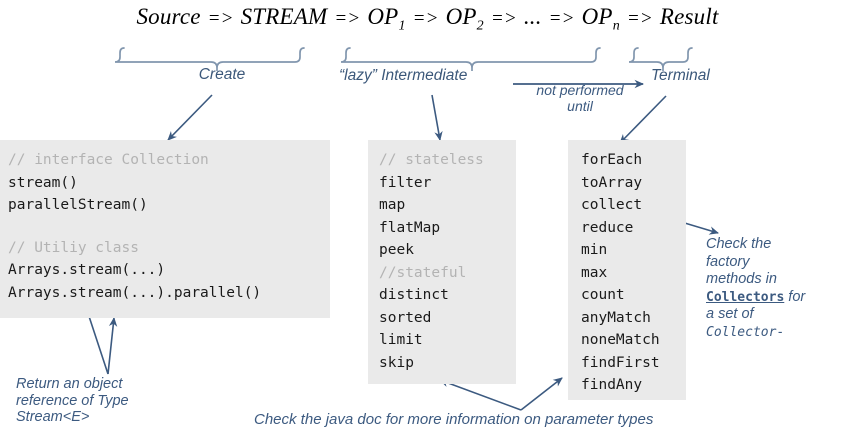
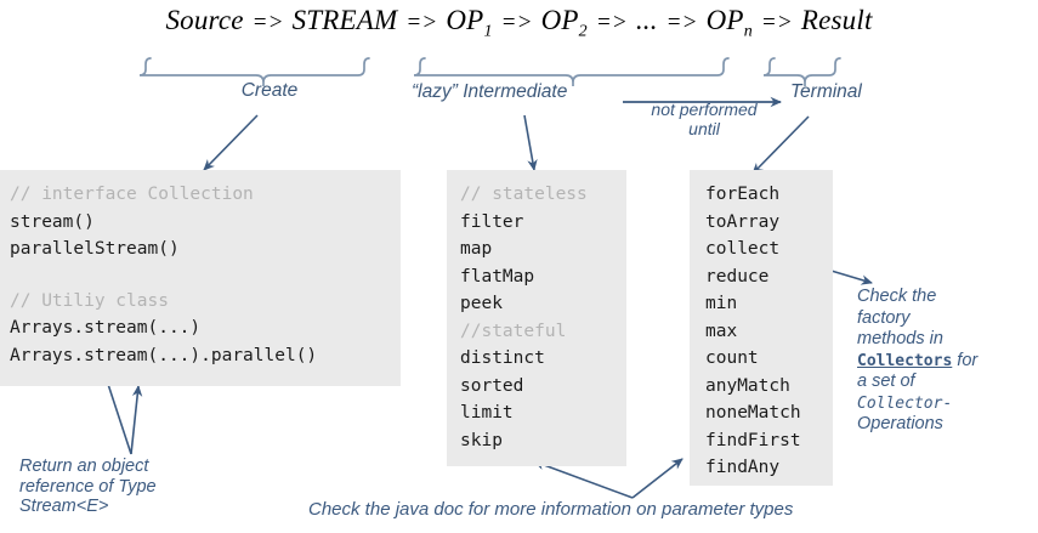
  Source => STREAM => OP1 => OP2 => ... => OPn => Result
  Create
  “lazy” Intermediate
  Terminal
  not performed
  until
  // interface Collection
  stream()
  parallelStream()
  // Utiliy class
  Arrays.stream(...)
  Arrays.stream(...).parallel()
  // stateless
  filter
  map
  flatMap
  peek
  //stateful
  distinct
  sorted
  limit
  skip
  forEach
  toArray
  collect
  reduce
  min
  max
  count
  anyMatch
  noneMatch
  findFirst
  findAny
  Return an object
  reference of Type
  Stream<E>
  Check the
  factory
  methods in
  Collectors for
  a set of
  Collector-
+ Operations
  Check the java doc for more information on parameter types
